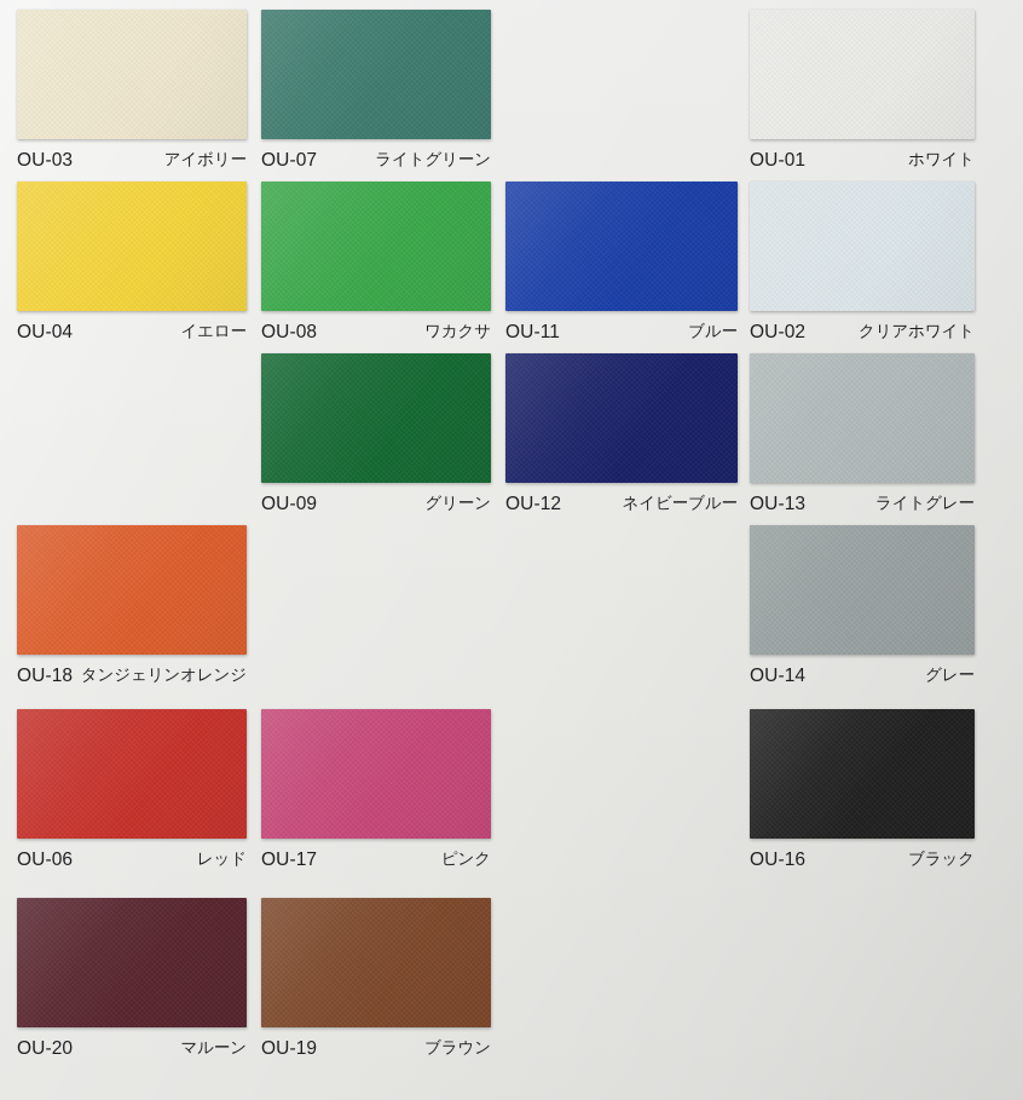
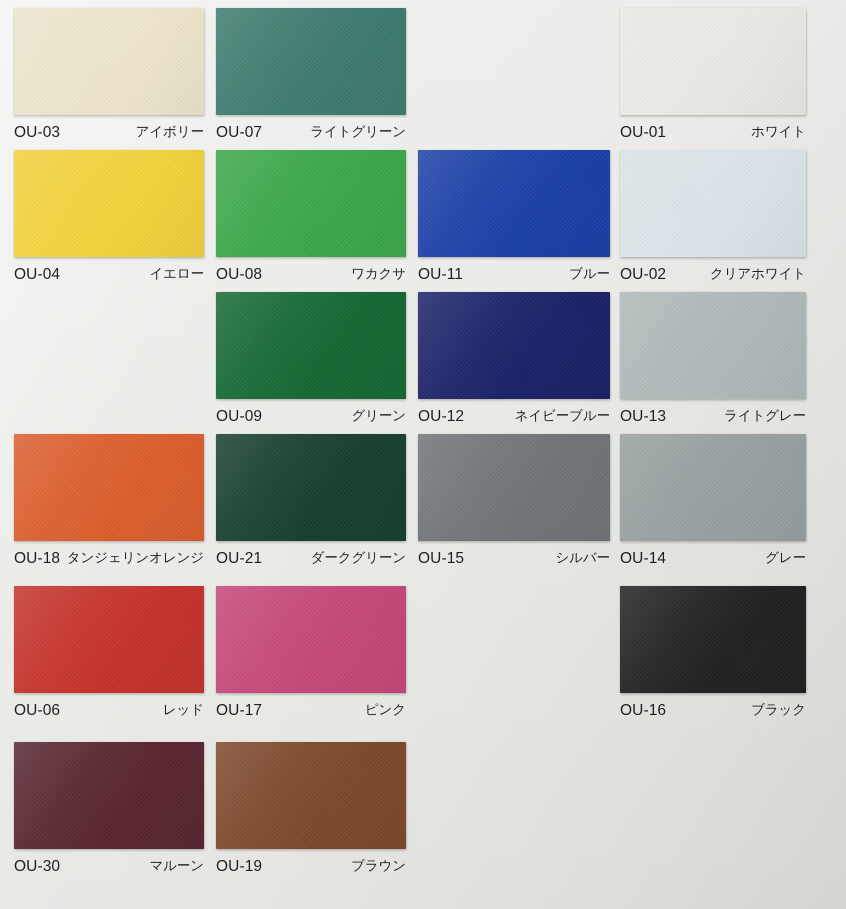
  OU-03
  アイボリー
  OU-07
  ライトグリーン
  OU-01
  ホワイト
  OU-04
  イエロー
  OU-08
  ワカクサ
  OU-11
  ブルー
  OU-02
  クリアホワイト
  OU-09
  グリーン
  OU-12
  ネイビーブルー
  OU-13
  ライトグレー
  OU-18
  タンジェリンオレンジ
+ OU-21
+ ダークグリーン
+ OU-15
+ シルバー
  OU-14
  グレー
  OU-06
  レッド
  OU-17
  ピンク
  OU-16
  ブラック
- OU-20
+ OU-30
  マルーン
  OU-19
  ブラウン
